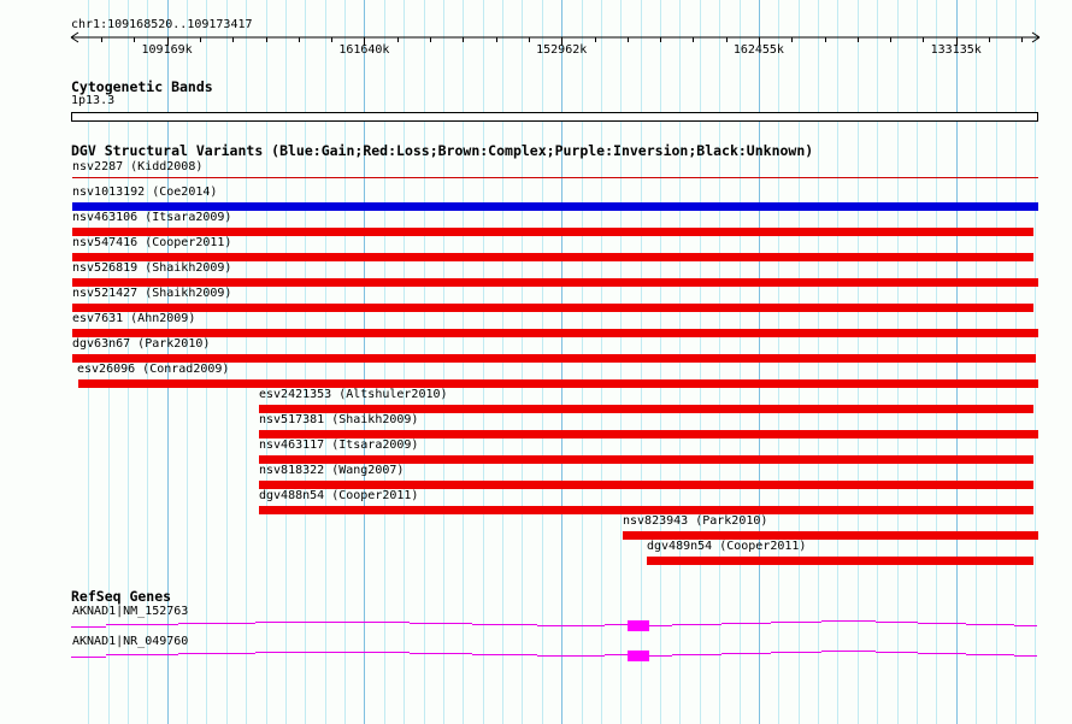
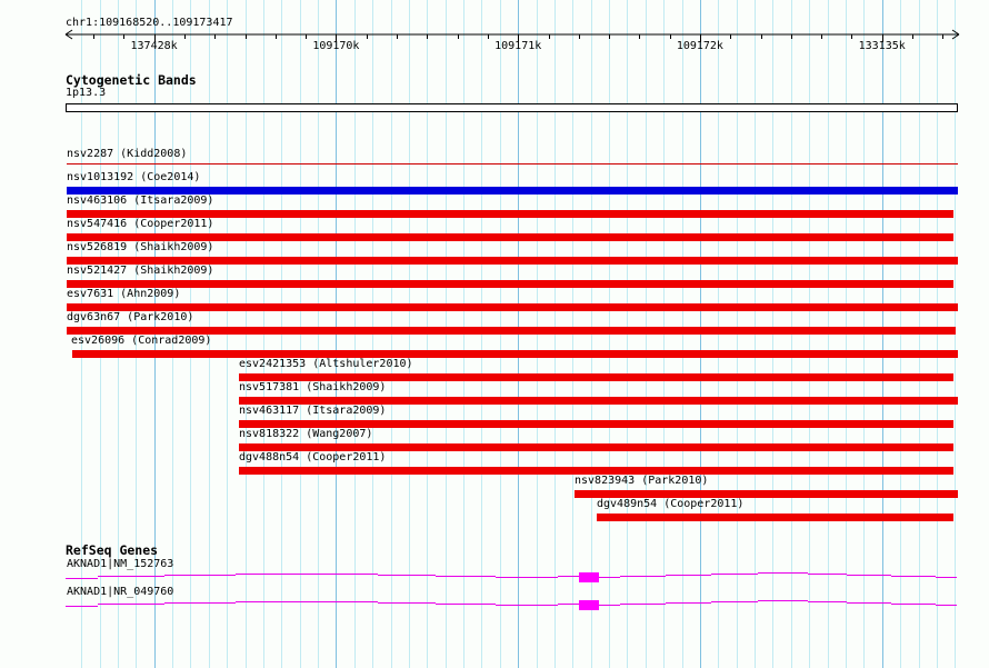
- 109169k
+ 137428k
- 161640k
+ 109170k
- 152962k
+ 109171k
- 162455k
+ 109172k
  133135k
  chr1:109168520..109173417
  Cytogenetic Bands
  1p13.3
- DGV Structural Variants (Blue:Gain;Red:Loss;Brown:Complex;Purple:Inversion;Black:Unknown)
  nsv2287 (Kidd2008)
  nsv1013192 (Coe2014)
  nsv463106 (Itsara2009)
  nsv547416 (Cooper2011)
  nsv526819 (Shaikh2009)
  nsv521427 (Shaikh2009)
  esv7631 (Ahn2009)
  dgv63n67 (Park2010)
  esv26096 (Conrad2009)
  esv2421353 (Altshuler2010)
  nsv517381 (Shaikh2009)
  nsv463117 (Itsara2009)
  nsv818322 (Wang2007)
  dgv488n54 (Cooper2011)
  nsv823943 (Park2010)
  dgv489n54 (Cooper2011)
  RefSeq Genes
  AKNAD1|NM_152763
  AKNAD1|NR_049760
